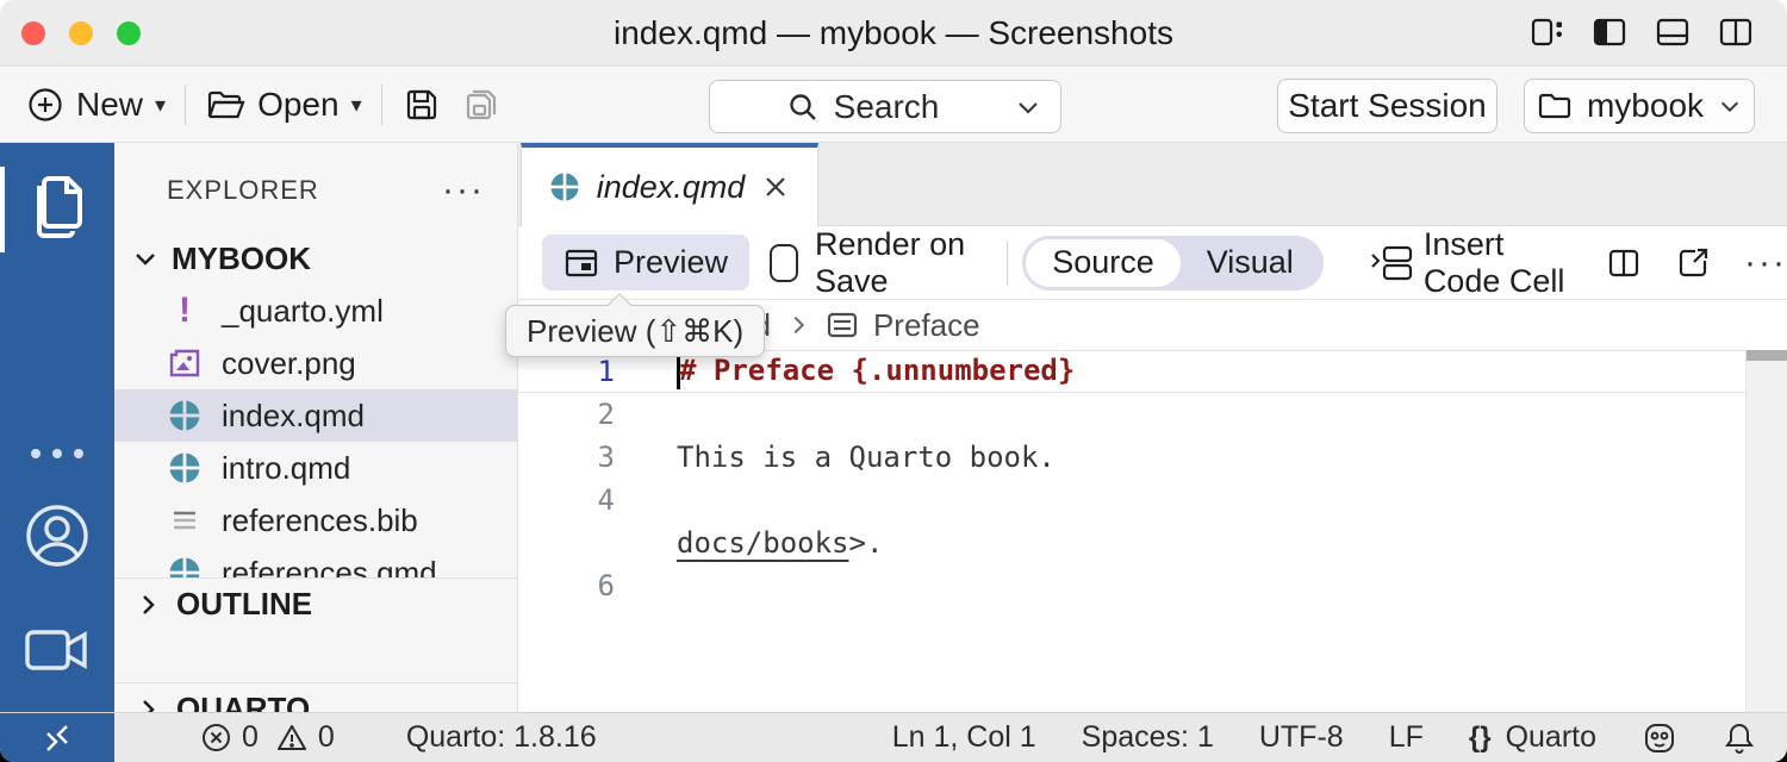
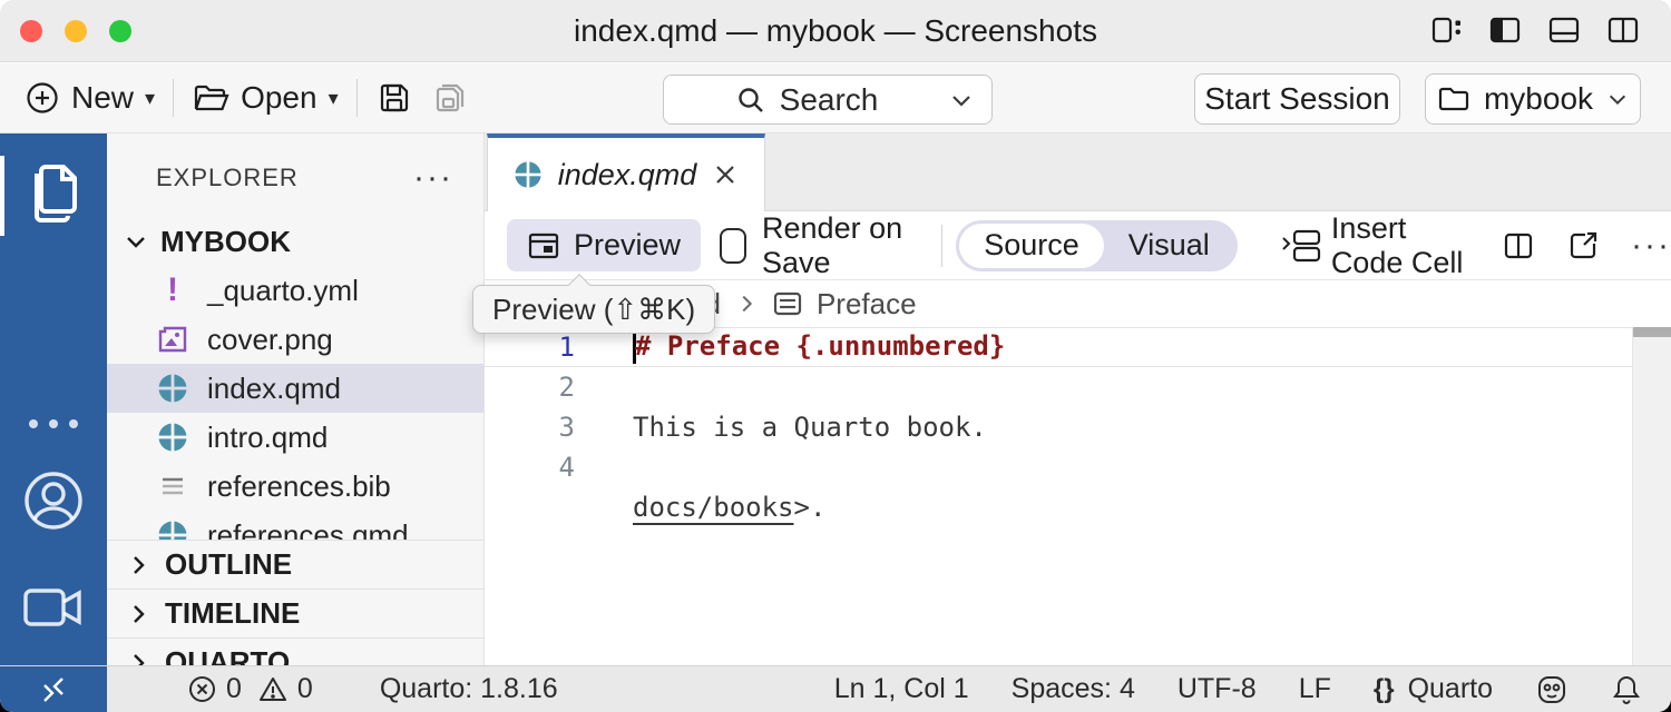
  index.qmd — mybook — Screenshots
  New
  ▾
  Open
  ▾
  Search
  Start Session
  mybook
  EXPLORER
  ···
  MYBOOK
  !
  _quarto.yml
  cover.png
  index.qmd
  intro.qmd
  references.bib
  references.qmd
  OUTLINE
+ TIMELINE
  QUARTO
  index.qmd
  Preview
  Render on Save
  Source
  Visual
  Insert Code Cell
  ···
  Preface
  1
  # Preface {.unnumbered}
  2
  3
  This is a Quarto book.
  4
  docs/books>.
- 6
  Preview (⇧⌘K)
  0
  0
  Quarto: 1.8.16
  Ln 1, Col 1
- Spaces: 1
+ Spaces: 4
  UTF-8
  LF
  {}
  Quarto
